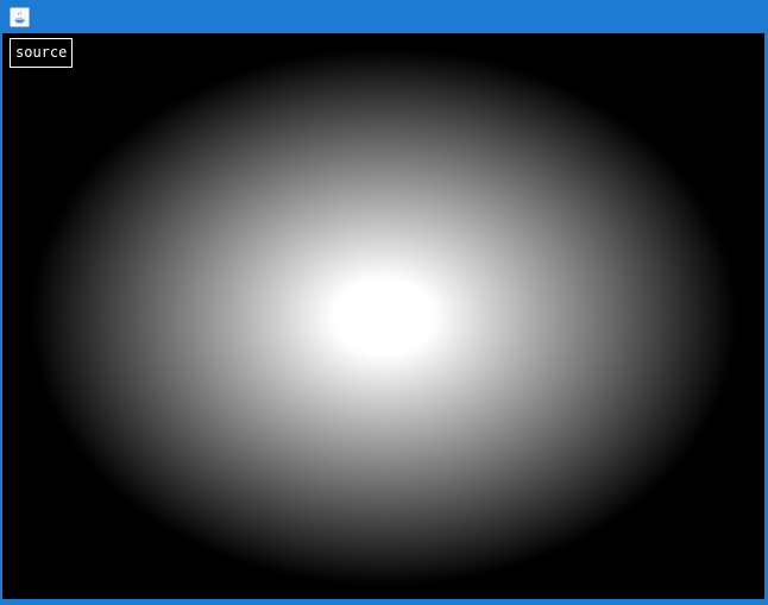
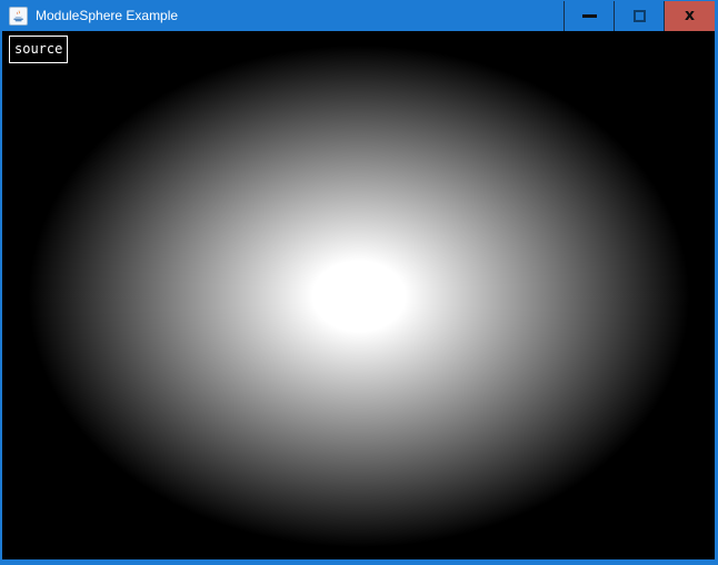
+ ModuleSphere Example
+ x
  source
